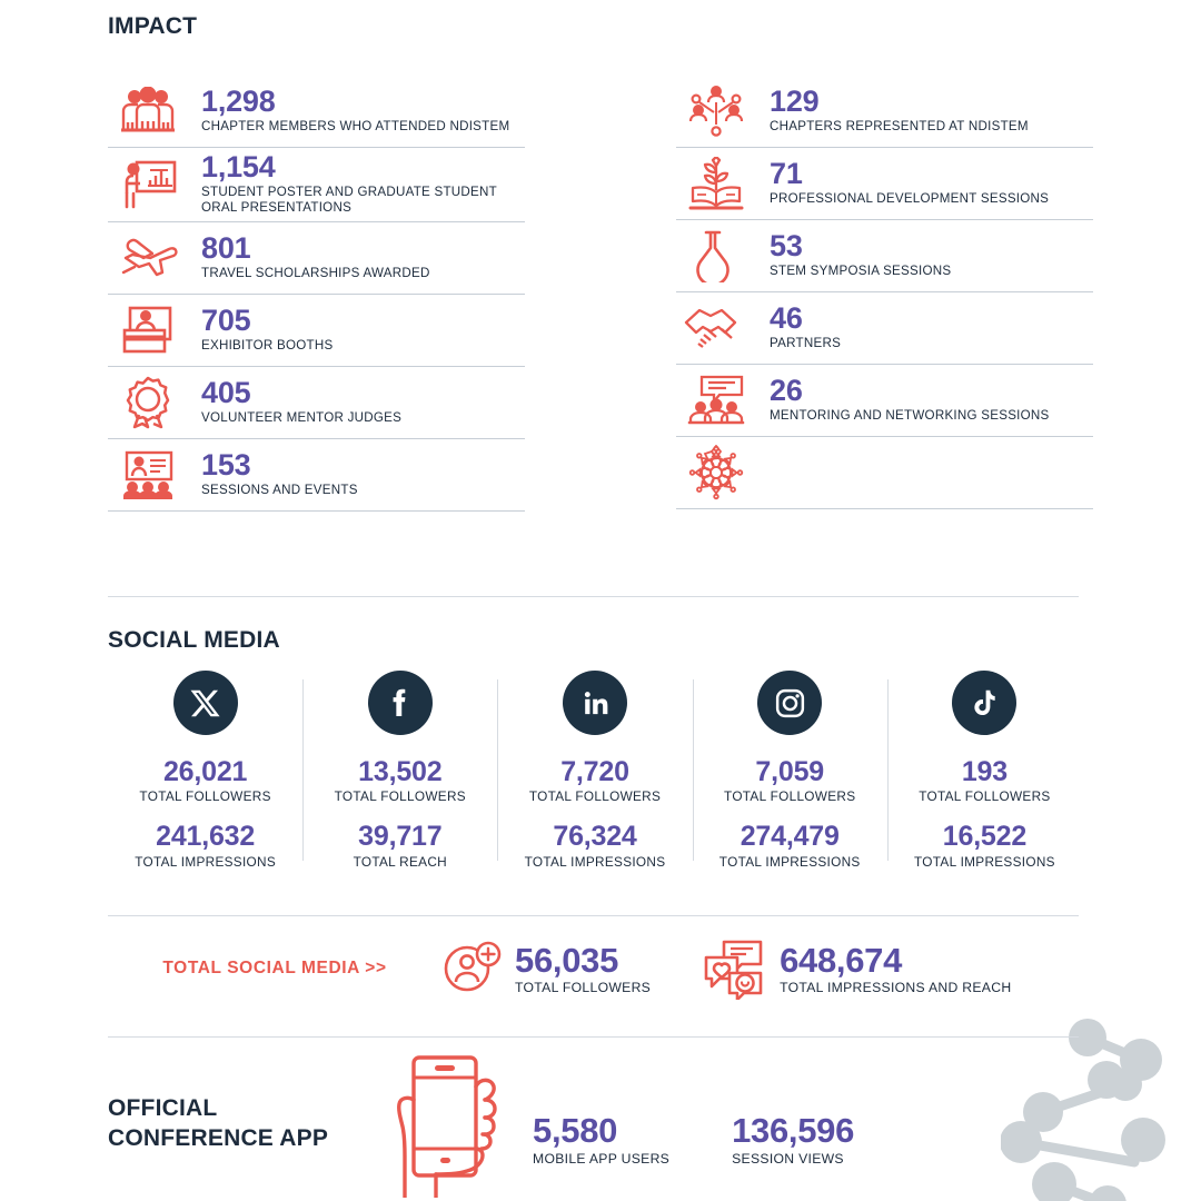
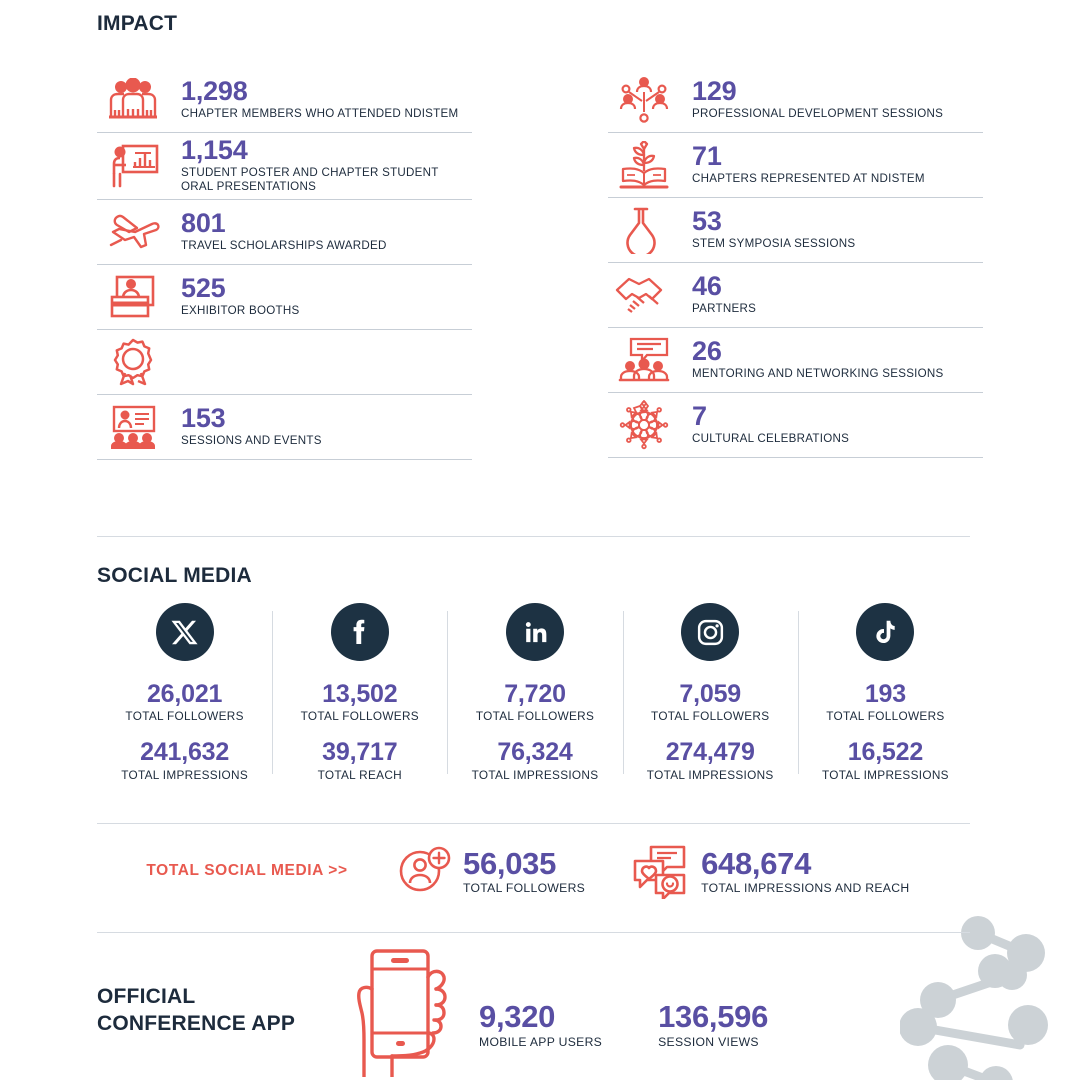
  IMPACT
  1,298
  CHAPTER MEMBERS WHO ATTENDED NDISTEM
  1,154
- STUDENT POSTER AND GRADUATE STUDENT ORAL PRESENTATIONS
+ STUDENT POSTER AND CHAPTER STUDENT ORAL PRESENTATIONS
  801
  TRAVEL SCHOLARSHIPS AWARDED
- 705
+ 525
  EXHIBITOR BOOTHS
- 405
- VOLUNTEER MENTOR JUDGES
  153
  SESSIONS AND EVENTS
  129
- CHAPTERS REPRESENTED AT NDISTEM
+ PROFESSIONAL DEVELOPMENT SESSIONS
  71
- PROFESSIONAL DEVELOPMENT SESSIONS
+ CHAPTERS REPRESENTED AT NDISTEM
  53
  STEM SYMPOSIA SESSIONS
  46
  PARTNERS
  26
  MENTORING AND NETWORKING SESSIONS
+ 7
+ CULTURAL CELEBRATIONS
  SOCIAL MEDIA
  26,021
  TOTAL FOLLOWERS
  241,632
  TOTAL IMPRESSIONS
  13,502
  TOTAL FOLLOWERS
  39,717
  TOTAL REACH
  7,720
  TOTAL FOLLOWERS
  76,324
  TOTAL IMPRESSIONS
  7,059
  TOTAL FOLLOWERS
  274,479
  TOTAL IMPRESSIONS
  193
  TOTAL FOLLOWERS
  16,522
  TOTAL IMPRESSIONS
  TOTAL SOCIAL MEDIA >>
  56,035
  TOTAL FOLLOWERS
  648,674
  TOTAL IMPRESSIONS AND REACH
  OFFICIAL
  CONFERENCE APP
- 5,580
+ 9,320
  MOBILE APP USERS
  136,596
  SESSION VIEWS
